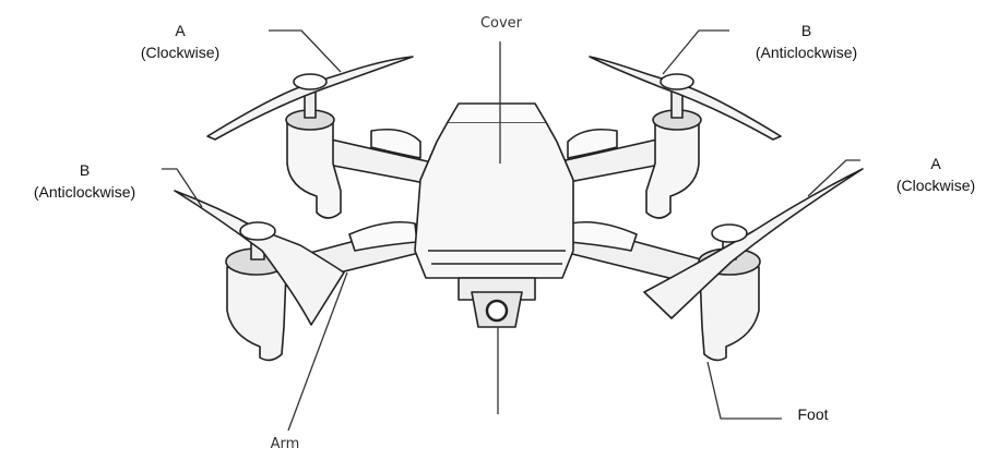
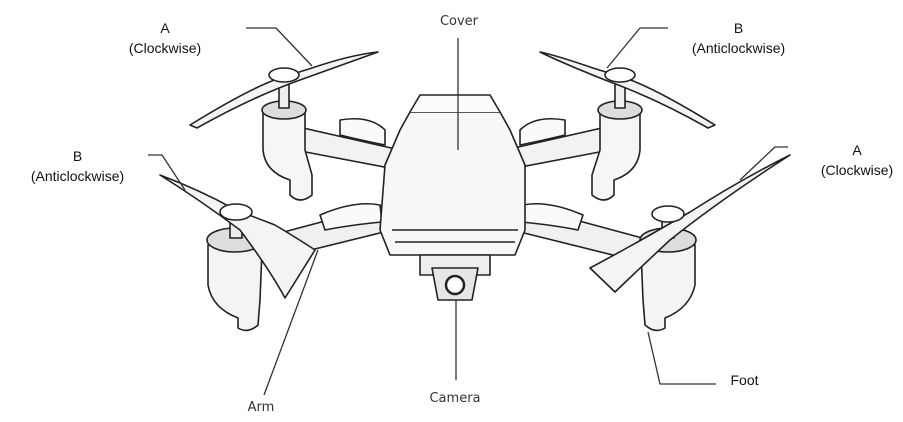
  A
  (Clockwise)
  B
  (Anticlockwise)
  B
  (Anticlockwise)
  A
  (Clockwise)
  Cover
  Arm
+ Camera
  Foot
